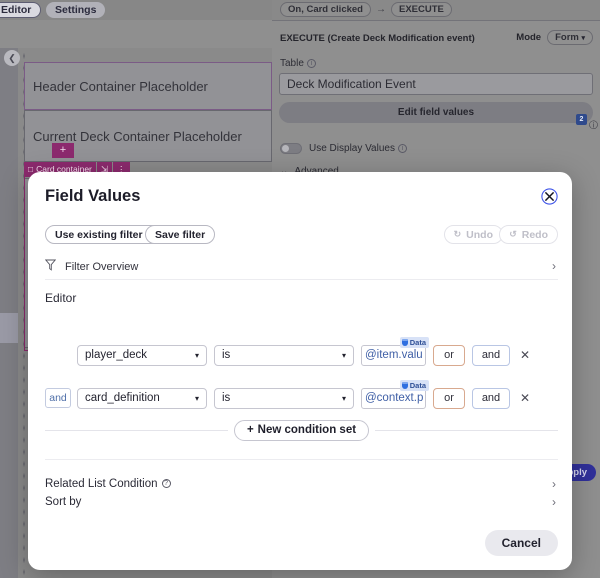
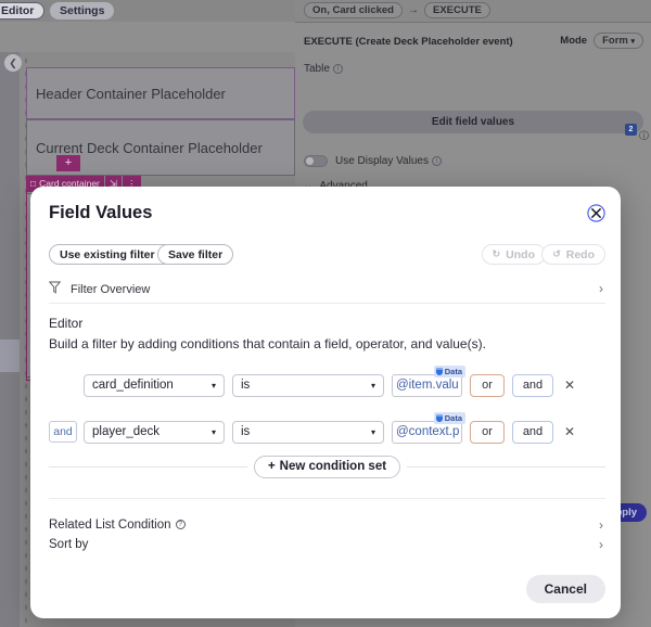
  Editor
  Settings
  ❮
  Header Container Placeholder
  Current Deck Container Placeholder
  +
  □
  Card container
  ⇲
  ⋮
  On, Card clicked
  →
  EXECUTE
- EXECUTE (Create Deck Modification event)
+ EXECUTE (Create Deck Placeholder event)
  Mode
  Form
  Table
- Deck Modification Event
  Edit field values
  ⓘ
  Use Display Values
  Field Values
  Use existing filter
  Save filter
  ↻
  Undo
  ↺
  Redo
  Filter Overview
  ›
  Editor
+ Build a filter by adding conditions that contain a field, operator, and value(s).
- player_deck
+ card_definition
  ▾
  is
  ▾
  @item.valu
  Data
  or
  and
  ✕
  and
- card_definition
+ player_deck
  ▾
  is
  ▾
  @context.p
  Data
  or
  and
  ✕
  +
  New condition set
  Related List Condition
  ›
  Sort by
  ›
  Cancel
